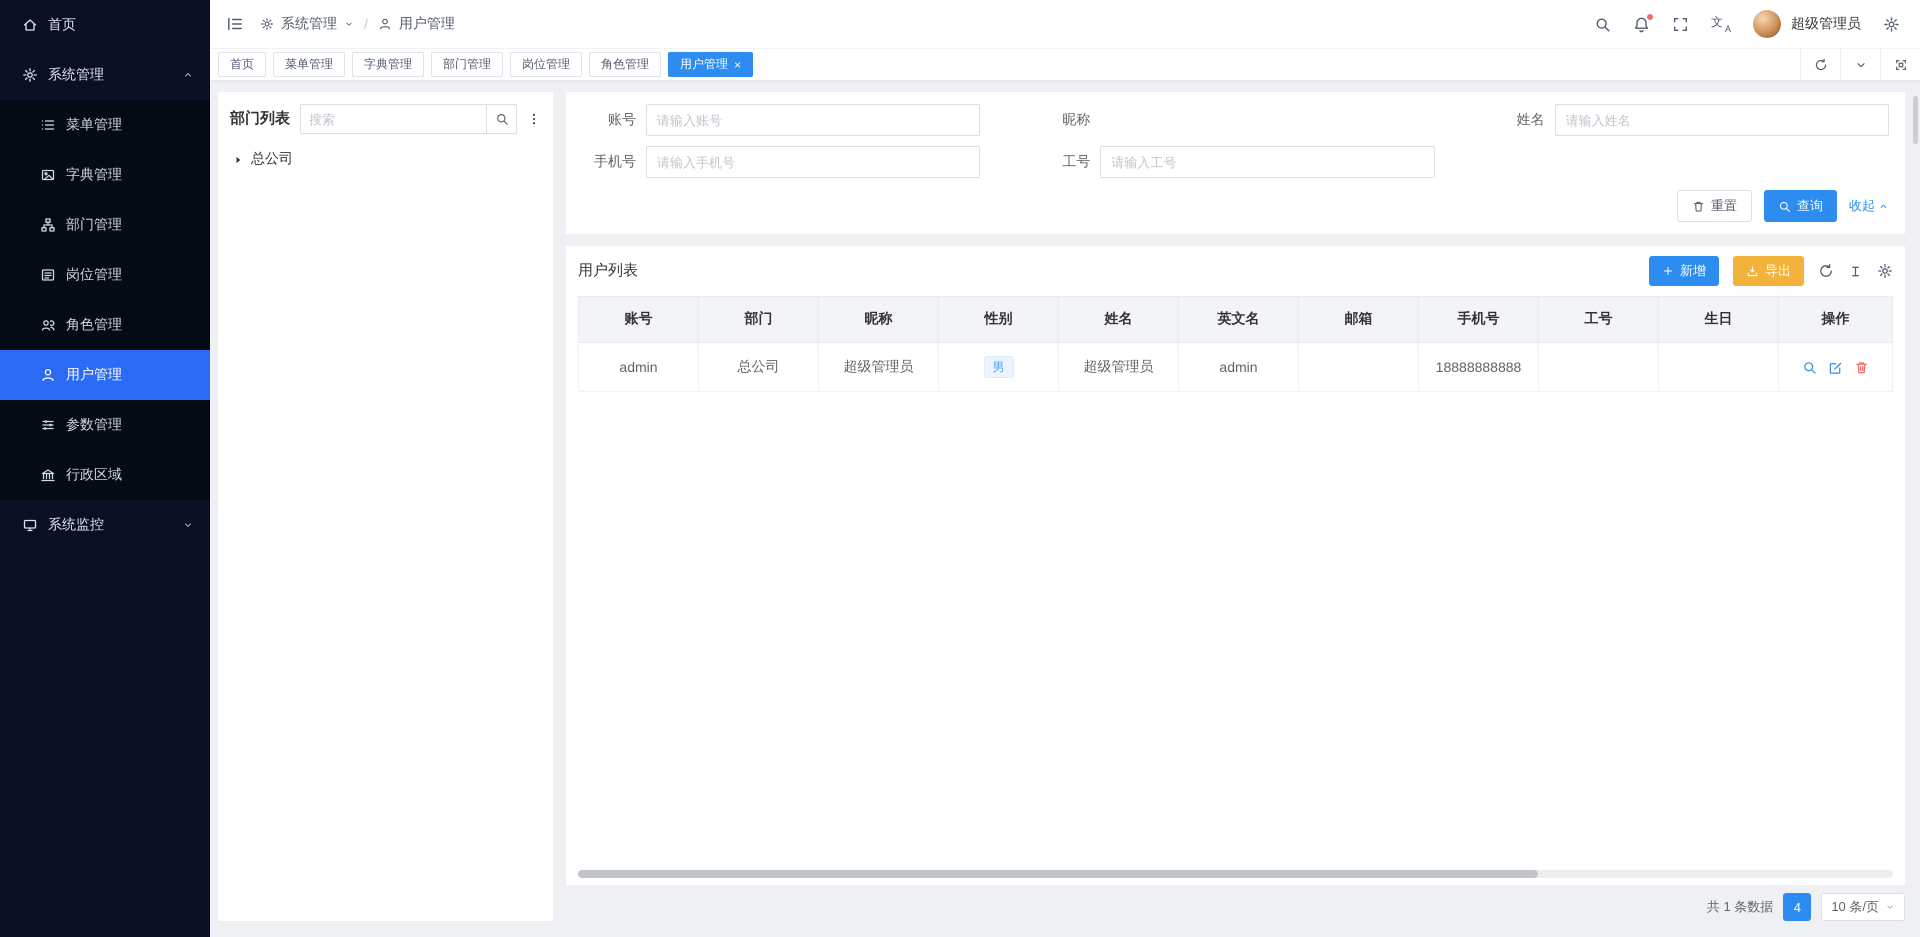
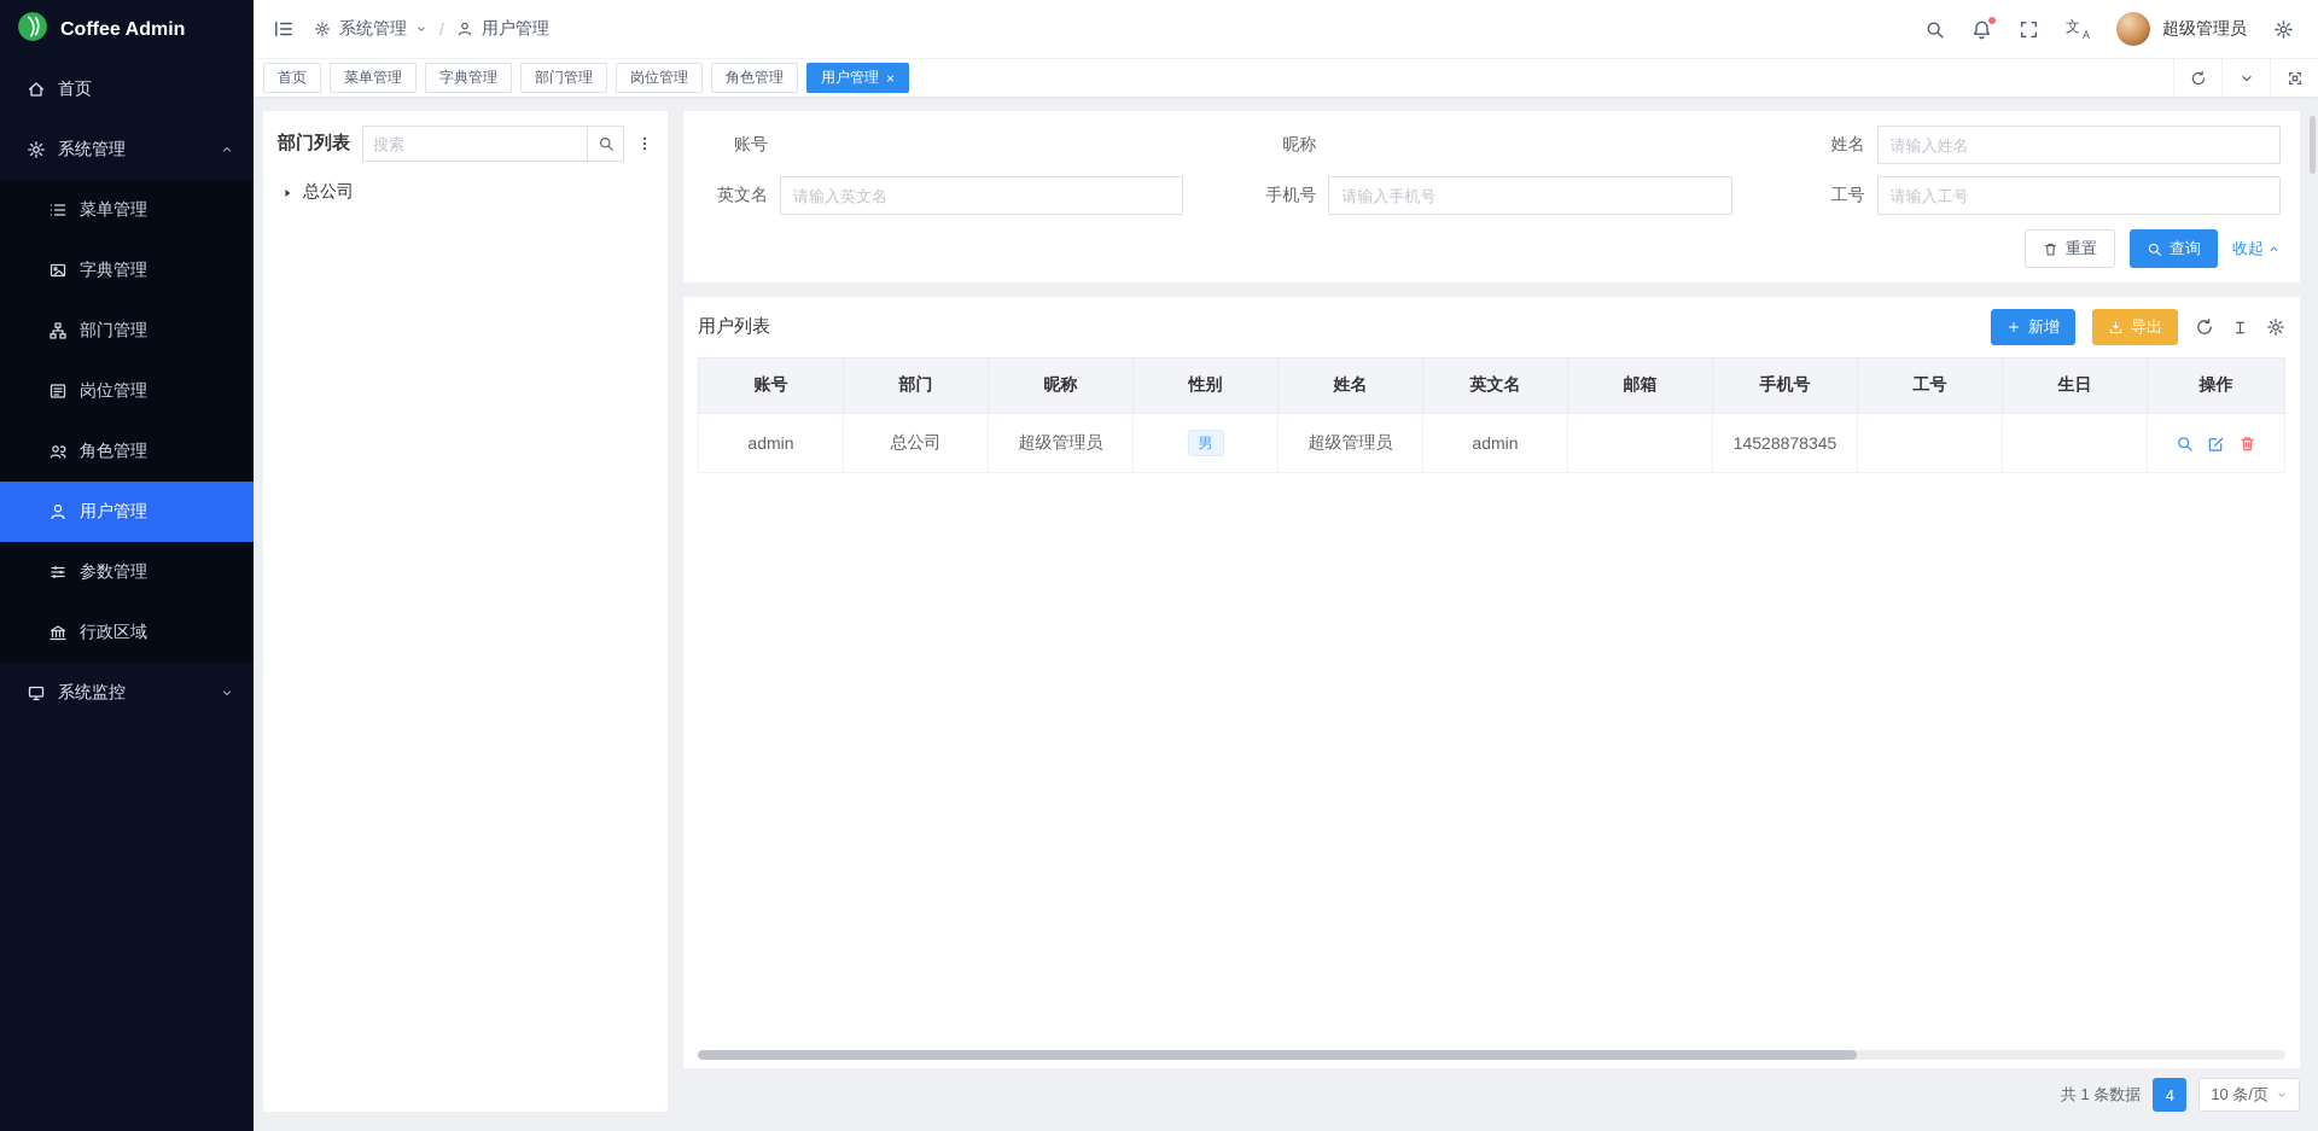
+ Coffee Admin
  首页
  系统管理
  菜单管理
  字典管理
  部门管理
  岗位管理
  角色管理
  用户管理
  参数管理
  行政区域
  系统监控
  系统管理
  /
  用户管理
  文
  A
  超级管理员
  首页
  菜单管理
  字典管理
  部门管理
  岗位管理
  角色管理
  用户管理
  ×
  部门列表
  搜索
  总公司
  账号
- 请输入账号
  昵称
  姓名
  请输入姓名
+ 英文名
+ 请输入英文名
  手机号
  请输入手机号
  工号
  请输入工号
  重置
  查询
  收起
  用户列表
  新增
  导出
  账号	部门	昵称	性别	姓名	英文名	邮箱	手机号	工号	生日	操作
- admin	总公司	超级管理员	男	超级管理员	admin		18888888888
+ admin	总公司	超级管理员	男	超级管理员	admin		14528878345
  共 1 条数据
  4
  10 条/页
